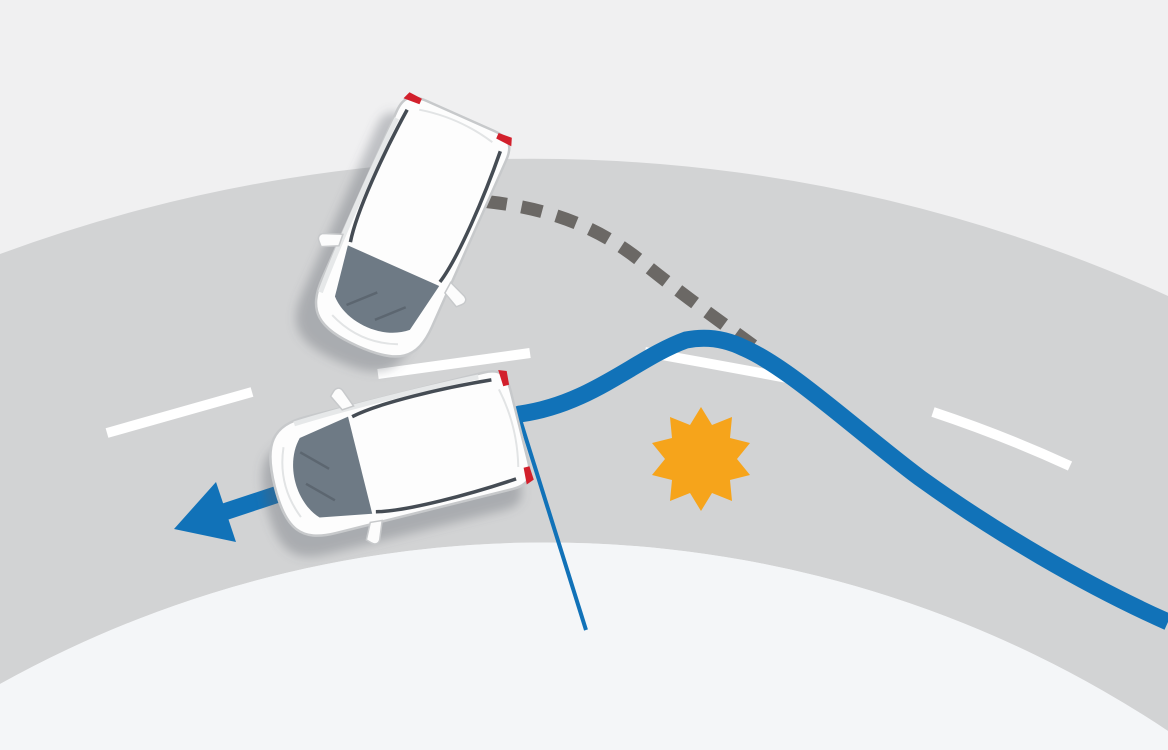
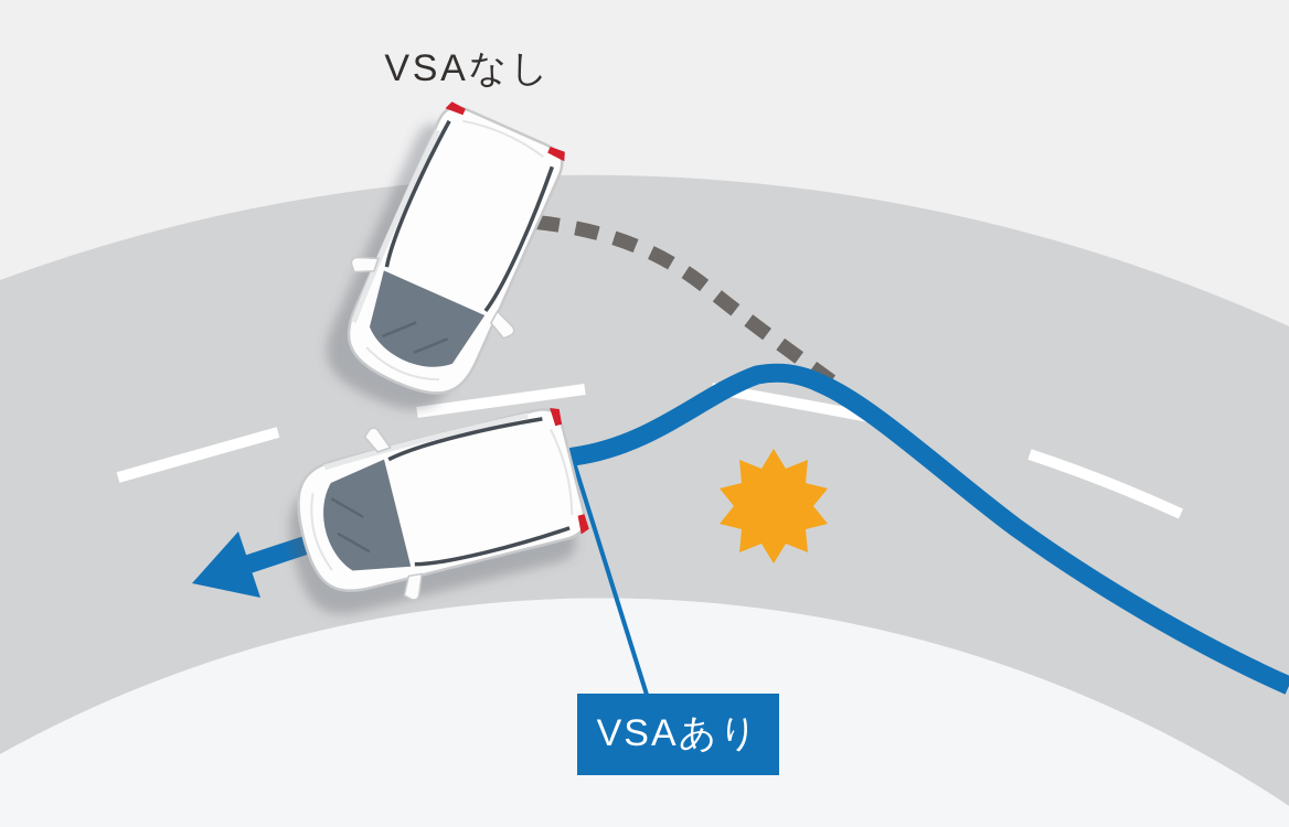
+ VSAなし
+ VSAあり
